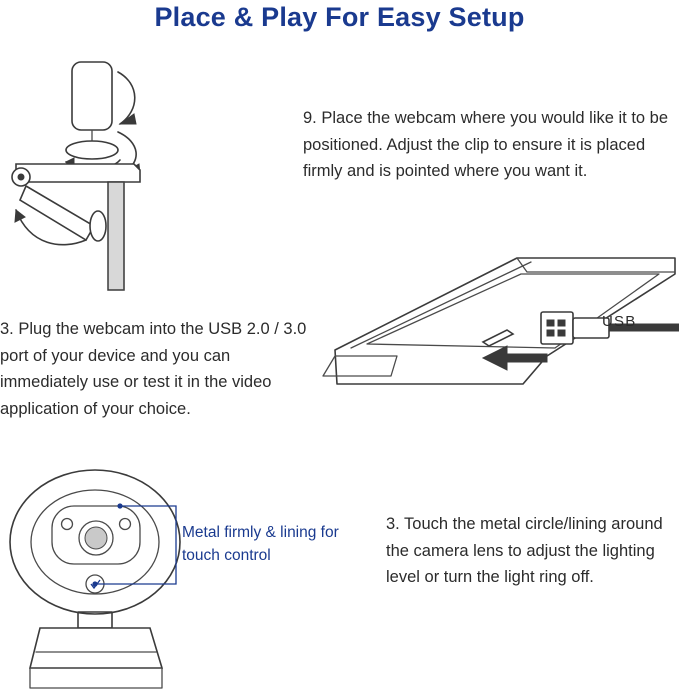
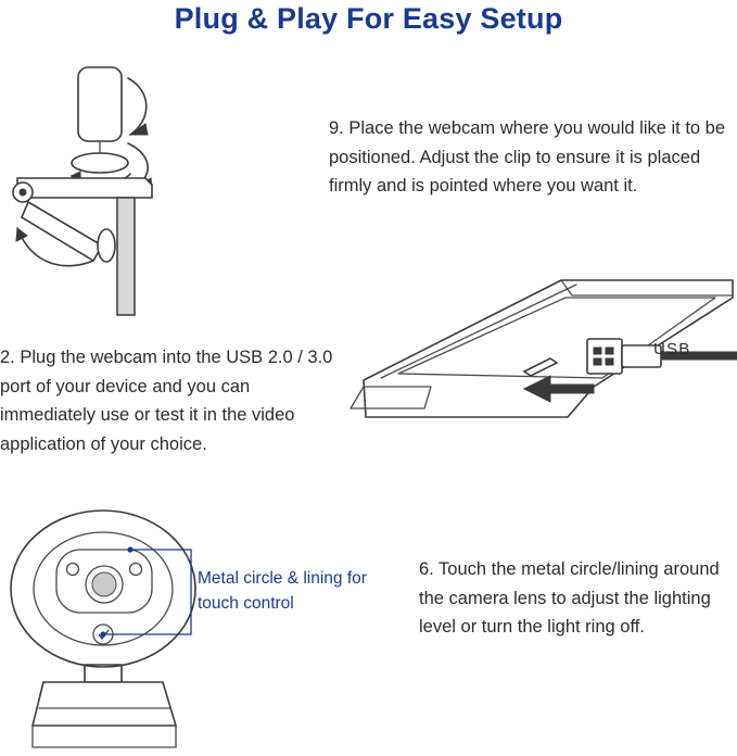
- Place & Play For Easy Setup
+ Plug & Play For Easy Setup
  9. Place the webcam where you would like it to be positioned. Adjust the clip to ensure it is placed firmly and is pointed where you want it.
  USB
- 3. Plug the webcam into the USB 2.0 / 3.0 port of your device and you can immediately use or test it in the video application of your choice.
+ 2. Plug the webcam into the USB 2.0 / 3.0 port of your device and you can immediately use or test it in the video application of your choice.
- Metal firmly & lining for touch control
+ Metal circle & lining for touch control
- 3. Touch the metal circle/lining around the camera lens to adjust the lighting level or turn the light ring off.
+ 6. Touch the metal circle/lining around the camera lens to adjust the lighting level or turn the light ring off.
